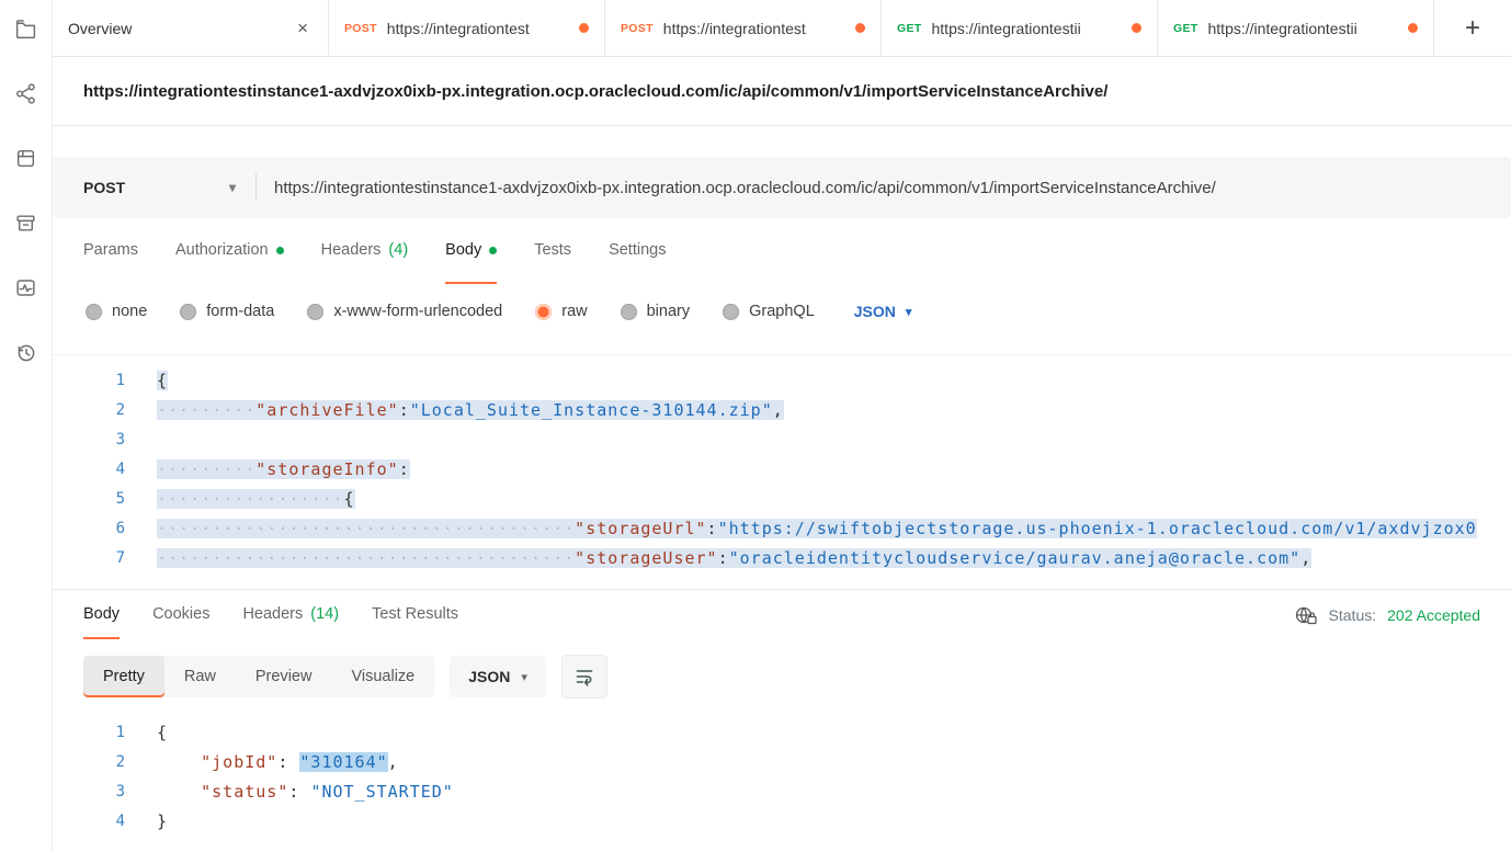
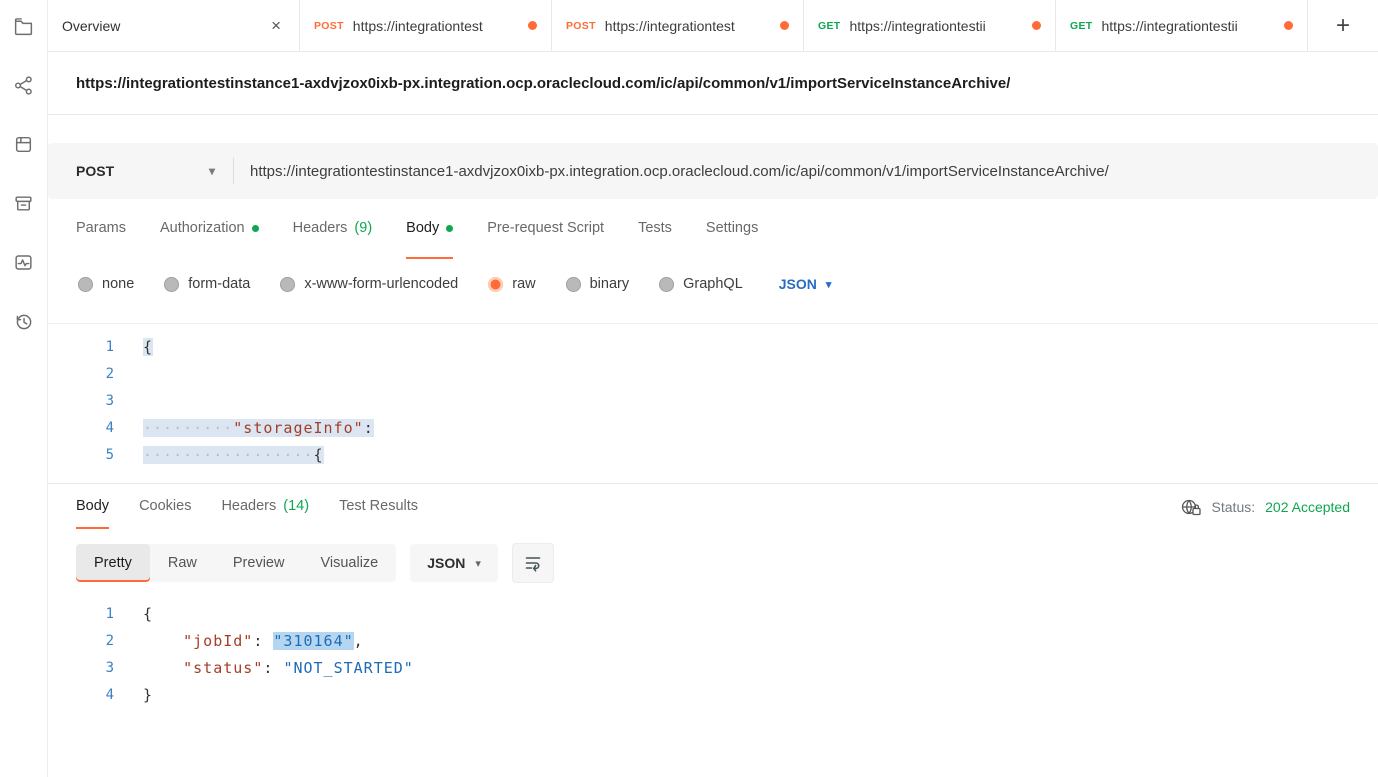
  Overview
  ×
  POST
  https://integrationtest
  POST
  https://integrationtest
  GET
  https://integrationtestii
  GET
  https://integrationtestii
  +
  https://integrationtestinstance1-axdvjzox0ixb-px.integration.ocp.oraclecloud.com/ic/api/common/v1/importServiceInstanceArchive/
  POST
  ▾
  https://integrationtestinstance1-axdvjzox0ixb-px.integration.ocp.oraclecloud.com/ic/api/common/v1/importServiceInstanceArchive/
  Params
  Authorization
  Headers
- (4)
+ (9)
  Body
+ Pre-request Script
  Tests
  Settings
  none
  form-data
  x-www-form-urlencoded
  raw
  binary
  GraphQL
  JSON
  ▾
  1
  {
  2
- ·········"archiveFile":"Local_Suite_Instance-310144.zip",
  3
  4
  ·········"storageInfo":
  5
  ·················{
- 6
- ······································"storageUrl":"https://swiftobjectstorage.us-phoenix-1.oraclecloud.com/v1/axdvjzox0
- 7
- ······································"storageUser":"oracleidentitycloudservice/gaurav.aneja@oracle.com",
  Body
  Cookies
  Headers
  (14)
  Test Results
  Status:
  202 Accepted
  Pretty
  Raw
  Preview
  Visualize
  JSON
  ▾
  1
  {
  2
  "jobId": "310164",
  3
  "status": "NOT_STARTED"
  4
  }
